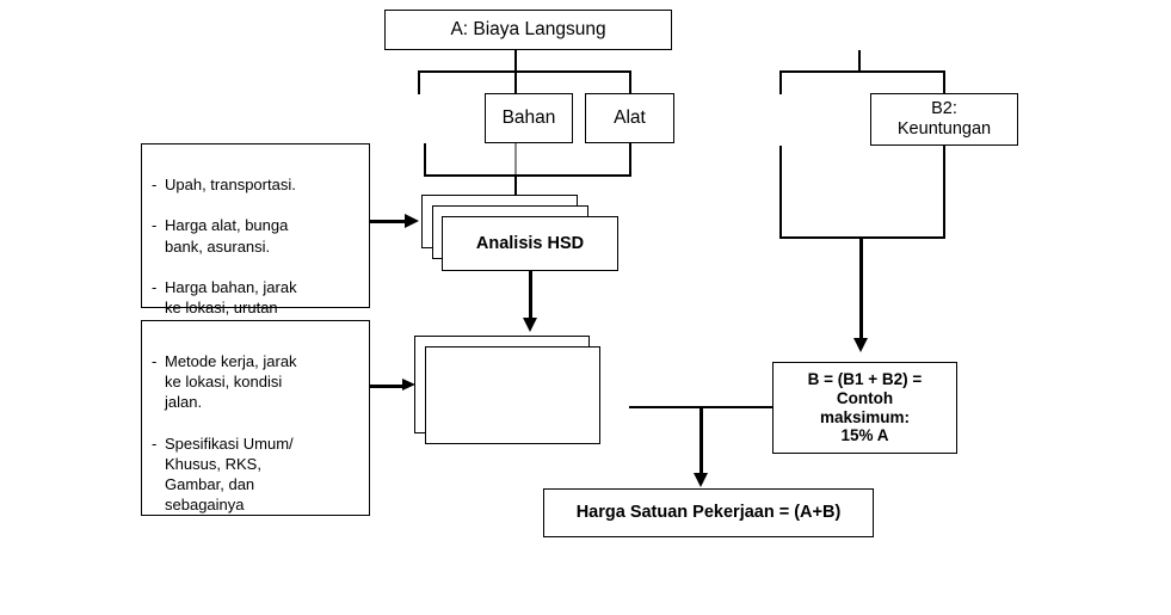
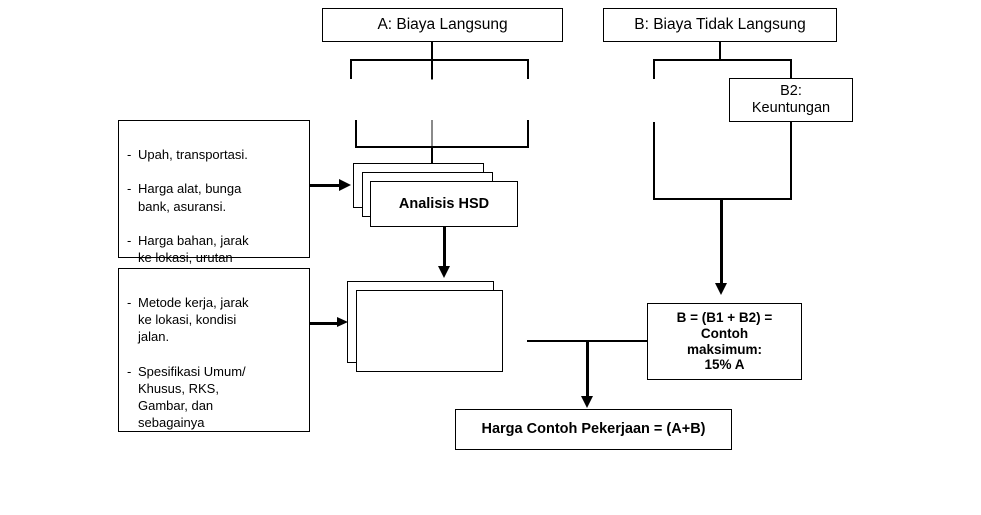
  A: Biaya Langsung
- Bahan
- Alat
  Analisis HSD
  -
  Upah, transportasi.
  -
  Harga alat, bunga
  bank, asuransi.
  -
  Harga bahan, jarak
  ke lokasi, urutan
  -
  Metode kerja, jarak
  ke lokasi, kondisi
  jalan.
  -
  Spesifikasi Umum/
  Khusus, RKS,
  Gambar, dan
  sebagainya
+ B: Biaya Tidak Langsung
  B2:
  Keuntungan
  B = (B1 + B2) =
  Contoh
  maksimum:
  15% A
- Harga Satuan Pekerjaan = (A+B)
+ Harga Contoh Pekerjaan = (A+B)
